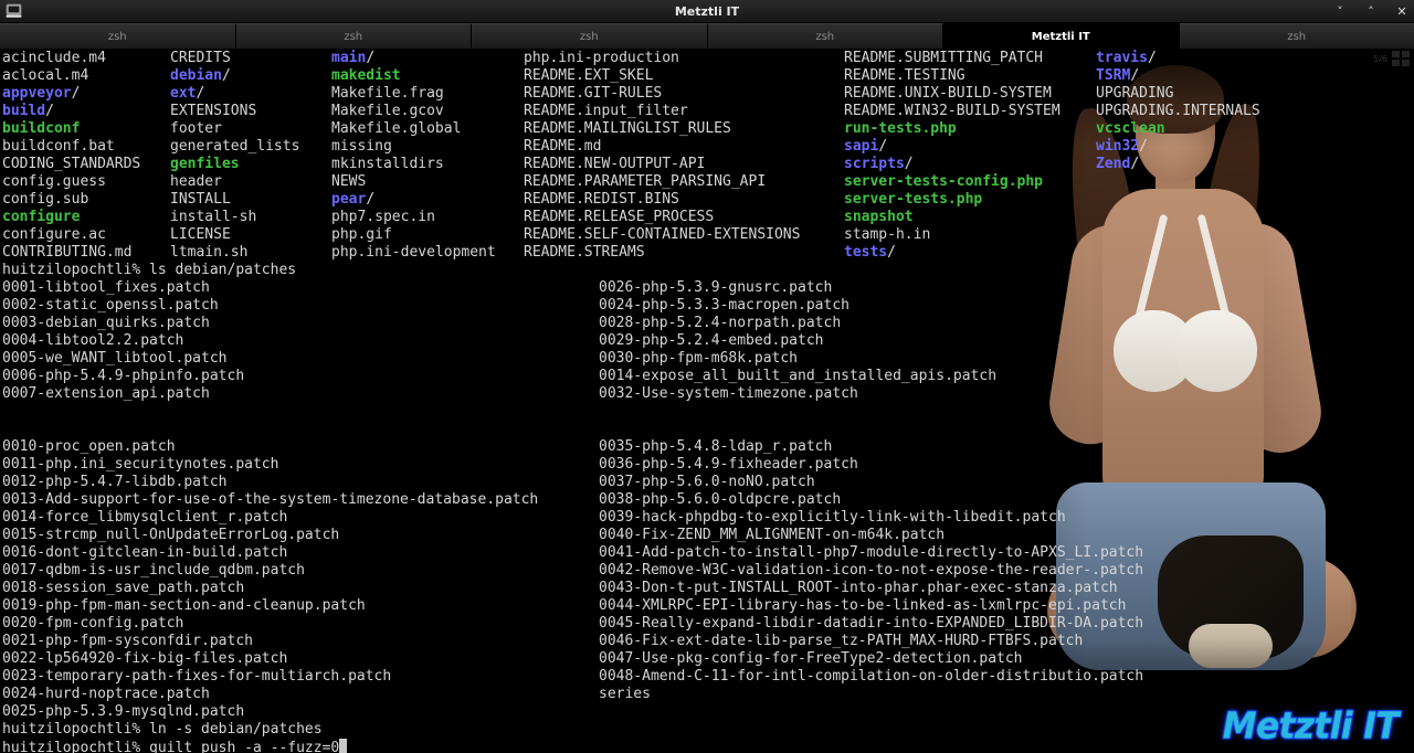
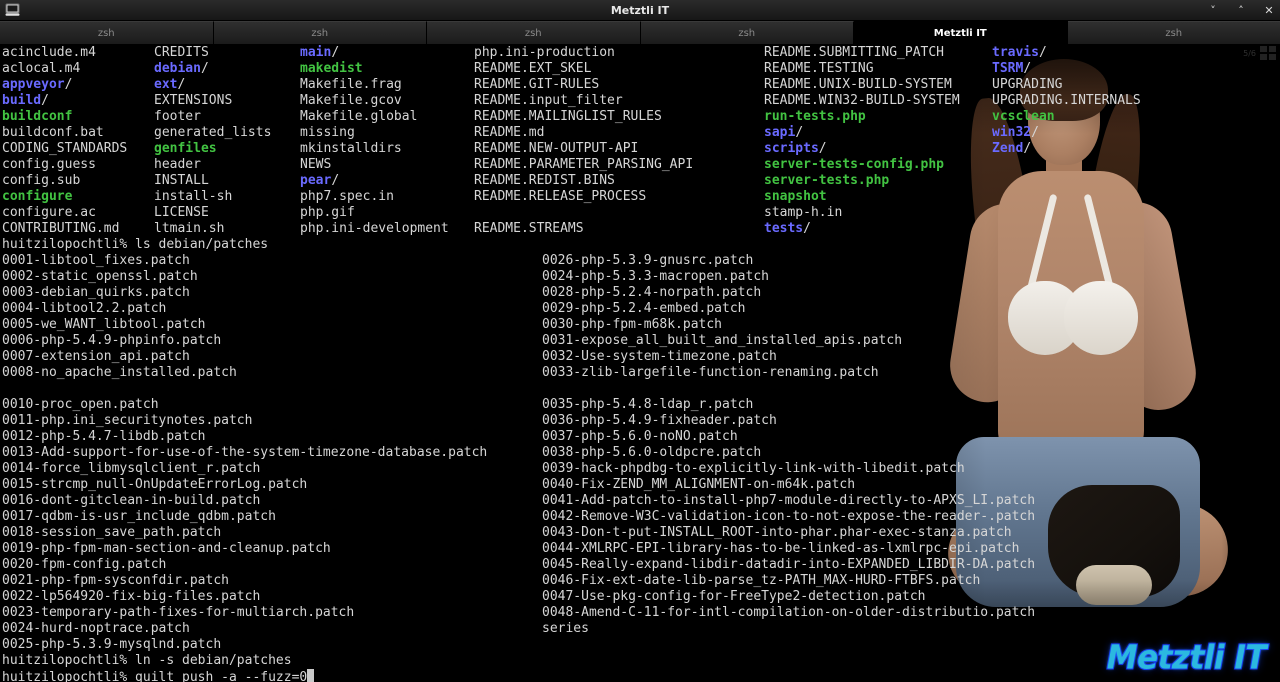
  Metztli IT
  ˅
  ˄
  ✕
  zsh
  zsh
  zsh
  zsh
  Metztli IT
  zsh
  acinclude.m4
  CREDITS
  main/
  php.ini-production
  README.SUBMITTING_PATCH
  travis/
  aclocal.m4
  debian/
  makedist
  README.EXT_SKEL
  README.TESTING
  TSRM/
  appveyor/
  ext/
  Makefile.frag
  README.GIT-RULES
  README.UNIX-BUILD-SYSTEM
  UPGRADING
  build/
  EXTENSIONS
  Makefile.gcov
  README.input_filter
  README.WIN32-BUILD-SYSTEM
  UPGRADING.INTERNALS
  buildconf
  footer
  Makefile.global
  README.MAILINGLIST_RULES
  run-tests.php
  vcsclean
  buildconf.bat
  generated_lists
  missing
  README.md
  sapi/
  win32/
  CODING_STANDARDS
  genfiles
  mkinstalldirs
  README.NEW-OUTPUT-API
  scripts/
  Zend/
  config.guess
  header
  NEWS
  README.PARAMETER_PARSING_API
  server-tests-config.php
  config.sub
  INSTALL
  pear/
  README.REDIST.BINS
  server-tests.php
  configure
  install-sh
  php7.spec.in
  README.RELEASE_PROCESS
  snapshot
  configure.ac
  LICENSE
  php.gif
- README.SELF-CONTAINED-EXTENSIONS
  stamp-h.in
  CONTRIBUTING.md
  ltmain.sh
  php.ini-development
  README.STREAMS
  tests/
  huitzilopochtli% ls debian/patches
  0001-libtool_fixes.patch
  0026-php-5.3.9-gnusrc.patch
  0002-static_openssl.patch
  0024-php-5.3.3-macropen.patch
  0003-debian_quirks.patch
  0028-php-5.2.4-norpath.patch
  0004-libtool2.2.patch
  0029-php-5.2.4-embed.patch
  0005-we_WANT_libtool.patch
  0030-php-fpm-m68k.patch
  0006-php-5.4.9-phpinfo.patch
- 0014-expose_all_built_and_installed_apis.patch
+ 0031-expose_all_built_and_installed_apis.patch
  0007-extension_api.patch
  0032-Use-system-timezone.patch
+ 0008-no_apache_installed.patch
+ 0033-zlib-largefile-function-renaming.patch
  0010-proc_open.patch
  0035-php-5.4.8-ldap_r.patch
  0011-php.ini_securitynotes.patch
  0036-php-5.4.9-fixheader.patch
  0012-php-5.4.7-libdb.patch
  0037-php-5.6.0-noNO.patch
  0013-Add-support-for-use-of-the-system-timezone-database.patch
  0038-php-5.6.0-oldpcre.patch
  0014-force_libmysqlclient_r.patch
  0039-hack-phpdbg-to-explicitly-link-with-libedit.patch
  0015-strcmp_null-OnUpdateErrorLog.patch
  0040-Fix-ZEND_MM_ALIGNMENT-on-m64k.patch
  0016-dont-gitclean-in-build.patch
  0041-Add-patch-to-install-php7-module-directly-to-APXS_LI.patch
  0017-qdbm-is-usr_include_qdbm.patch
  0042-Remove-W3C-validation-icon-to-not-expose-the-reader-.patch
  0018-session_save_path.patch
  0043-Don-t-put-INSTALL_ROOT-into-phar.phar-exec-stanza.patch
  0019-php-fpm-man-section-and-cleanup.patch
  0044-XMLRPC-EPI-library-has-to-be-linked-as-lxmlrpc-epi.patch
  0020-fpm-config.patch
  0045-Really-expand-libdir-datadir-into-EXPANDED_LIBDIR-DA.patch
  0021-php-fpm-sysconfdir.patch
  0046-Fix-ext-date-lib-parse_tz-PATH_MAX-HURD-FTBFS.patch
  0022-lp564920-fix-big-files.patch
  0047-Use-pkg-config-for-FreeType2-detection.patch
  0023-temporary-path-fixes-for-multiarch.patch
  0048-Amend-C-11-for-intl-compilation-on-older-distributio.patch
  0024-hurd-noptrace.patch
  series
  0025-php-5.3.9-mysqlnd.patch
  huitzilopochtli% ln -s debian/patches
  huitzilopochtli% quilt push -a --fuzz=0
  5/6
  Metztli IT
